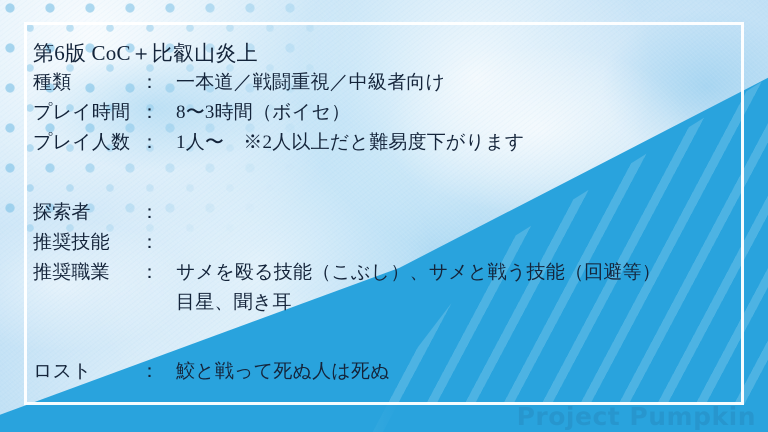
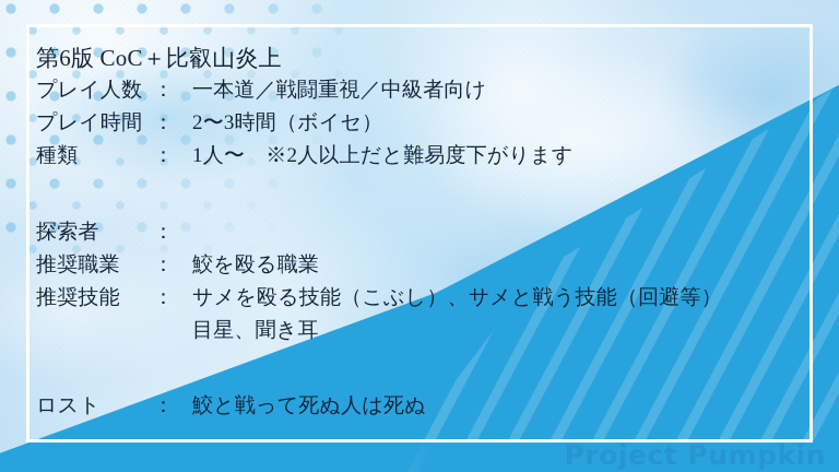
  Project Pumpkin
  第6版 CoC＋比叡山炎上
- 種類
+ プレイ人数
  ：
  一本道／戦闘重視／中級者向け
  プレイ時間
  ：
- 8〜3時間（ボイセ）
+ 2〜3時間（ボイセ）
- プレイ人数
+ 種類
  ：
  1人〜 ※2人以上だと難易度下がります
  探索者
  ：
- 推奨技能
+ 推奨職業
  ：
+ 鮫を殴る職業
- 推奨職業
+ 推奨技能
  ：
  サメを殴る技能（こぶし）、サメと戦う技能（回避等）
  目星、聞き耳
  ロスト
  ：
  鮫と戦って死ぬ人は死ぬ
